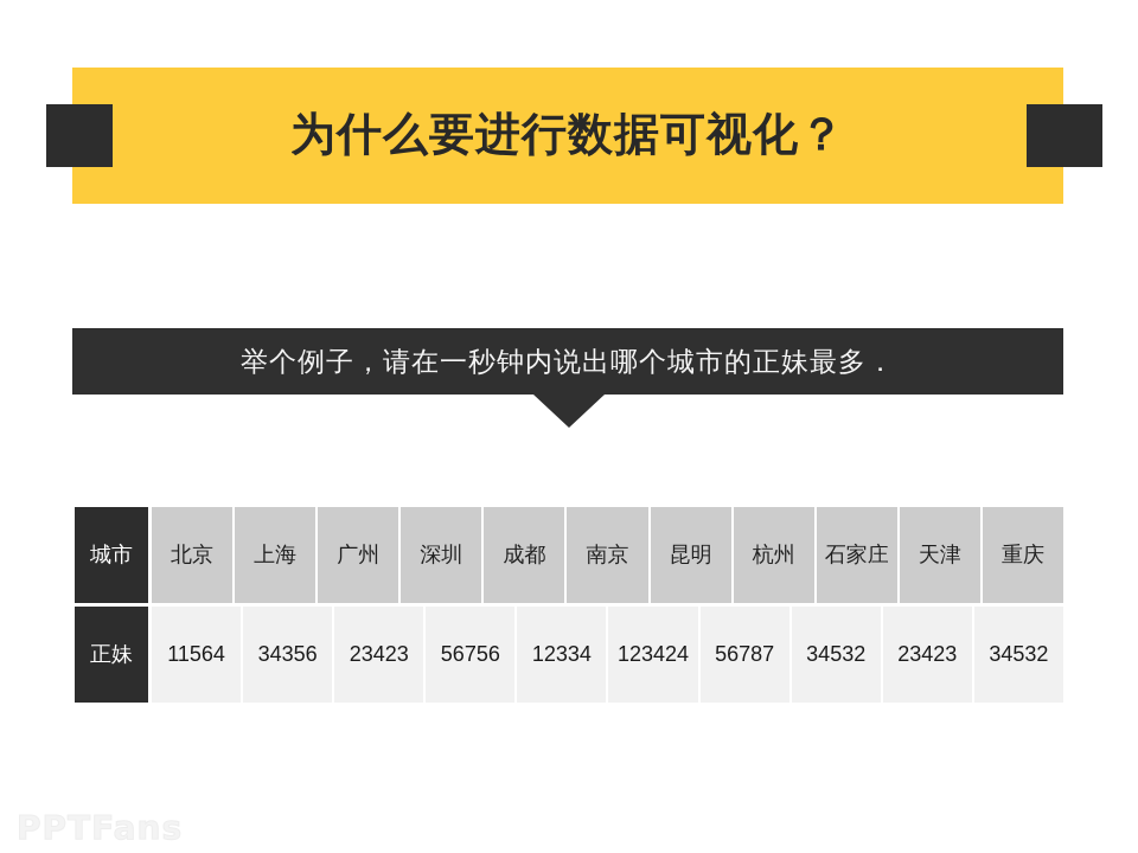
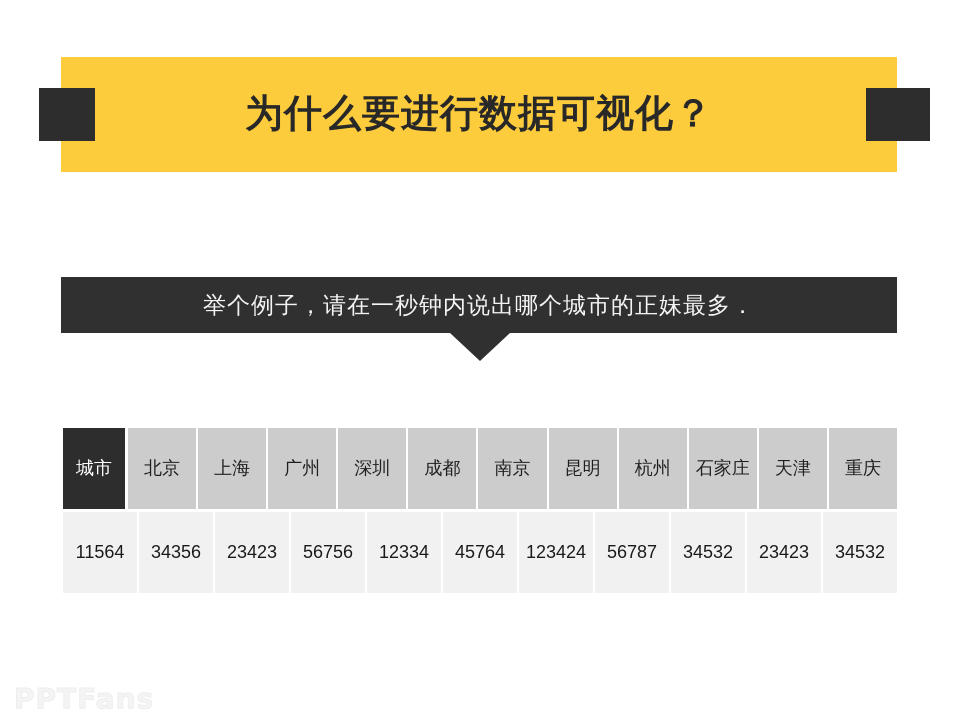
  为什么要进行数据可视化？
  举个例子，请在一秒钟内说出哪个城市的正妹最多．
  城市
  北京
  上海
  广州
  深圳
  成都
  南京
  昆明
  杭州
  石家庄
  天津
  重庆
- 正妹
  11564
  34356
  23423
  56756
  12334
+ 45764
  123424
  56787
  34532
  23423
  34532
